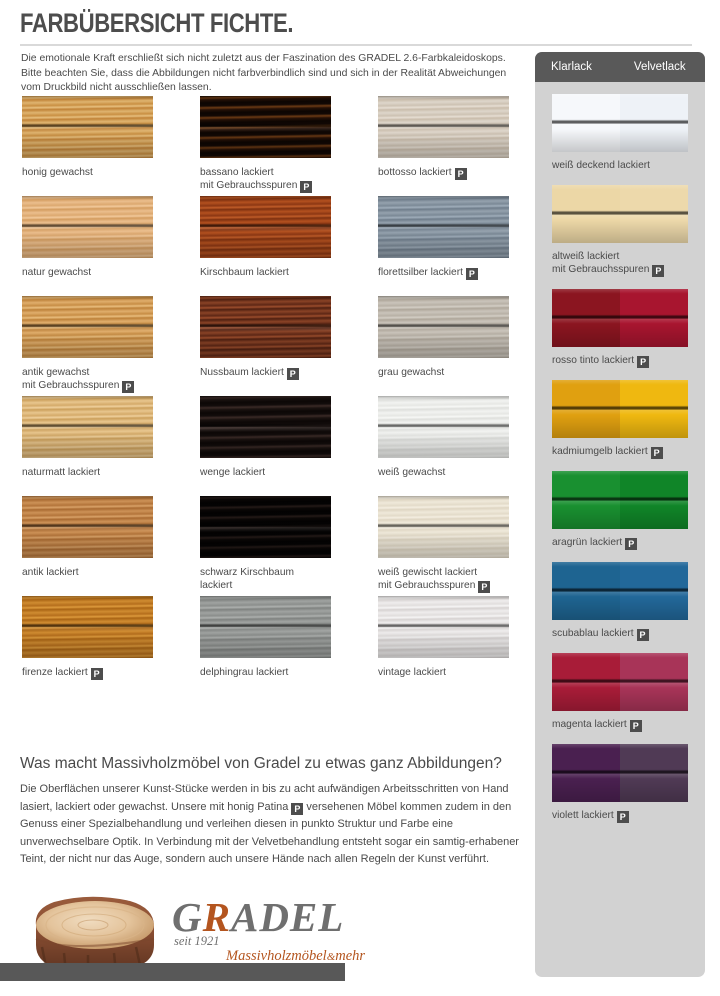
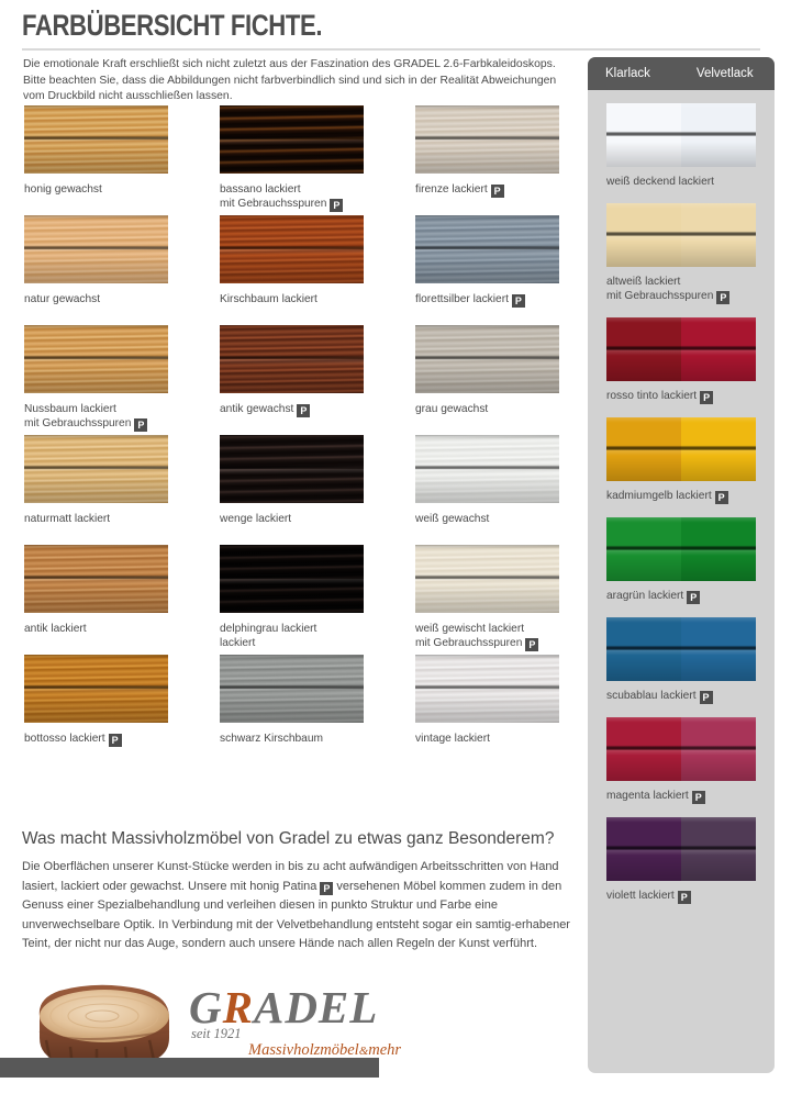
  FARBÜBERSICHT FICHTE.
  Die emotionale Kraft erschließt sich nicht zuletzt aus der Faszination des GRADEL 2.6-Farbkaleidoskops. Bitte beachten Sie, dass die Abbildungen nicht farbverbindlich sind und sich in der Realität Abweichungen vom Druckbild nicht ausschließen lassen.
  honig gewachst
  bassano lackiert
  mit Gebrauchsspuren P
- bottosso lackiert P
+ firenze lackiert P
  natur gewachst
  Kirschbaum lackiert
  florettsilber lackiert P
- antik gewachst
+ Nussbaum lackiert
  mit Gebrauchsspuren P
- Nussbaum lackiert P
+ antik gewachst P
  grau gewachst
  naturmatt lackiert
  wenge lackiert
  weiß gewachst
  antik lackiert
- schwarz Kirschbaum
+ delphingrau lackiert
  lackiert
  weiß gewischt lackiert
  mit Gebrauchsspuren P
- firenze lackiert P
+ bottosso lackiert P
- delphingrau lackiert
+ schwarz Kirschbaum
  vintage lackiert
  Klarlack
  Velvetlack
  weiß deckend lackiert
  altweiß lackiert
  mit Gebrauchsspuren P
  rosso tinto lackiert P
  kadmiumgelb lackiert P
  aragrün lackiert P
  scubablau lackiert P
  magenta lackiert P
  violett lackiert P
- Was macht Massivholzmöbel von Gradel zu etwas ganz Abbildungen?
+ Was macht Massivholzmöbel von Gradel zu etwas ganz Besonderem?
  Die Oberflächen unserer Kunst-Stücke werden in bis zu acht aufwändigen Arbeitsschritten von Hand lasiert, lackiert oder gewachst. Unsere mit honig Patina P versehenen Möbel kommen zudem in den Genuss einer Spezialbehandlung und verleihen diesen in punkto Struktur und Farbe eine unverwechselbare Optik. In Verbindung mit der Velvetbehandlung entsteht sogar ein samtig-erhabener Teint, der nicht nur das Auge, sondern auch unsere Hände nach allen Regeln der Kunst verführt.
  GRADEL
  seit 1921
  Massivholzmöbel&mehr
